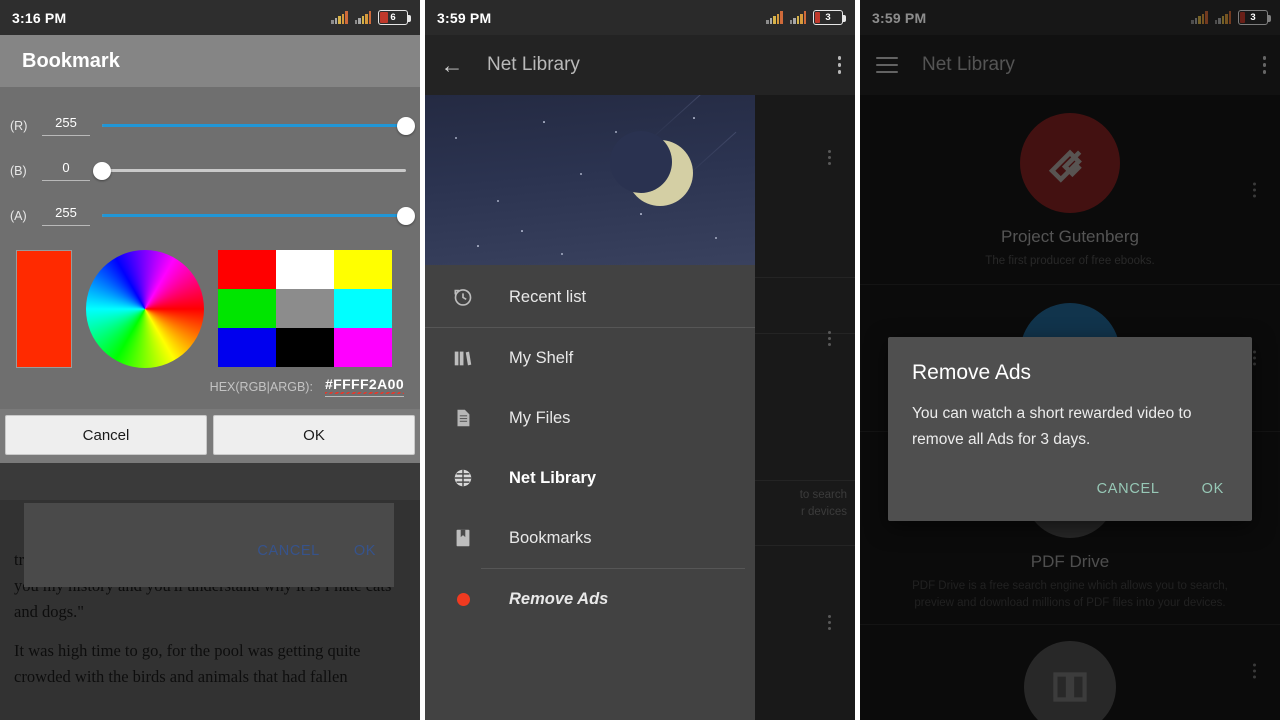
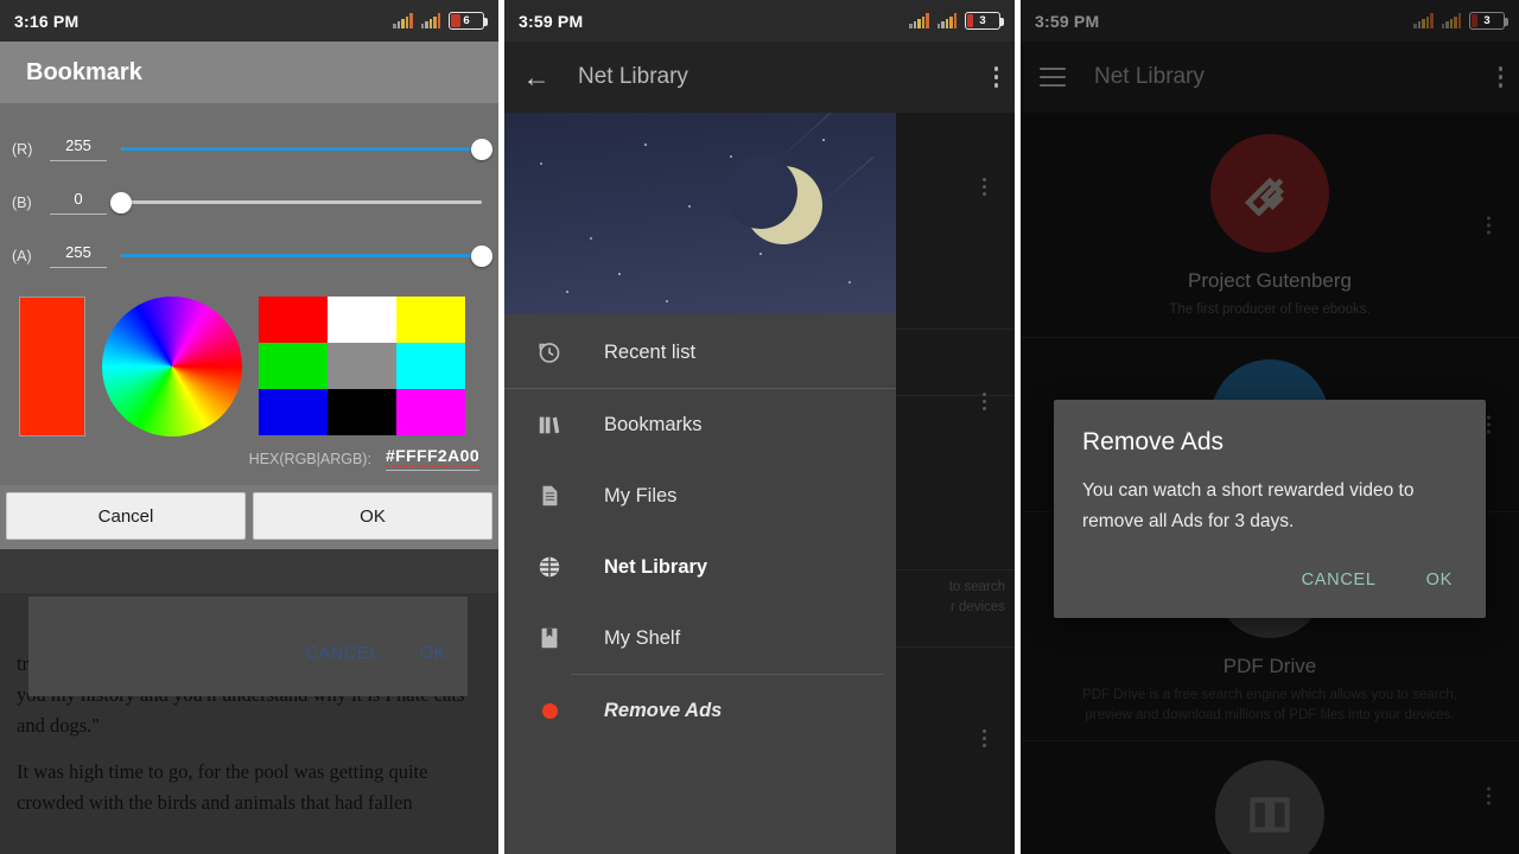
  3:16 PM
  6
  It was high time to go, for the pool was getting quite crowded with the birds and animals that had fallen
  CANCEL
  OK
  Bookmark
  (R)
  255
  (B)
  0
  (A)
  255
  HEX(RGB|ARGB):
  #FFFF2A00
  Cancel
  OK
  3:59 PM
  3
  ←
  Net Library
  to search
  r devices
  Recent list
- My Shelf
+ Bookmarks
  My Files
  Net Library
- Bookmarks
+ My Shelf
  Remove Ads
  3:59 PM
  3
  Net Library
  Project Gutenberg
  The first producer of free ebooks.
  PDF Drive
  Remove Ads
  You can watch a short rewarded video to remove all Ads for 3 days.
  CANCEL
  OK
